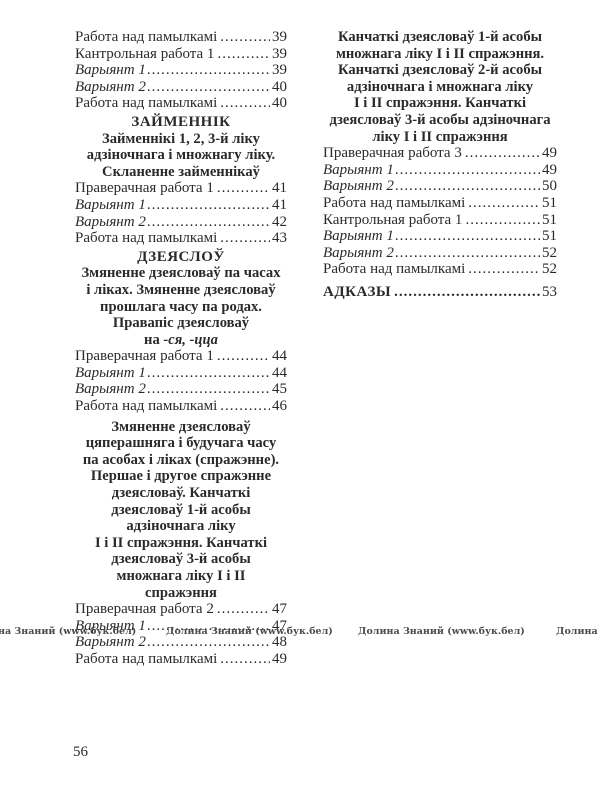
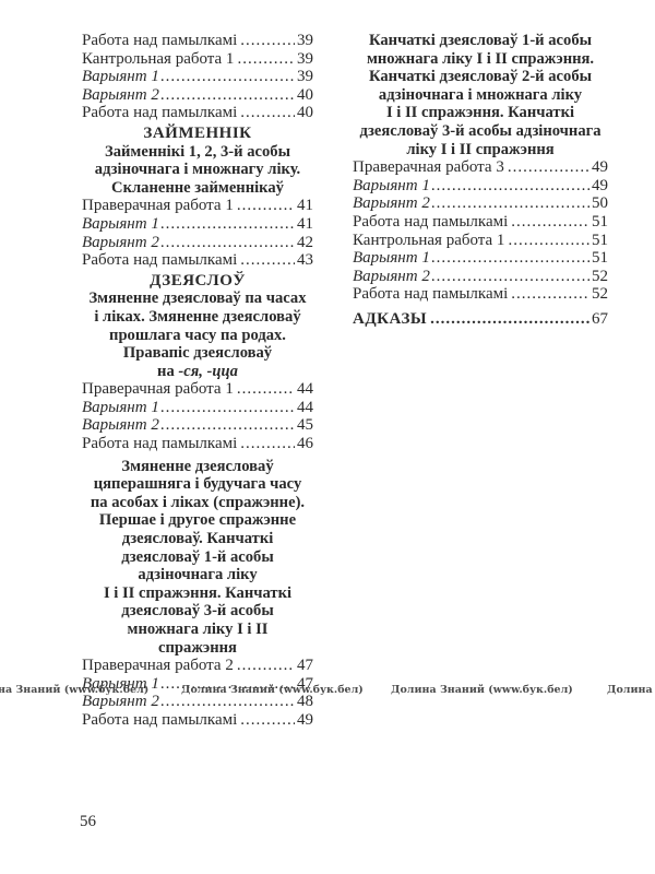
  Работа над памылкамі
  39
  Кантрольная работа 1
  39
  Варыянт 1
  39
  Варыянт 2
  40
  Работа над памылкамі
  40
  ЗАЙМЕННІК
- Займеннікі 1, 2, 3-й ліку
+ Займеннікі 1, 2, 3-й асобы
  адзіночнага і множнагу ліку.
  Скланенне займеннікаў
  Праверачная работа 1
  41
  Варыянт 1
  41
  Варыянт 2
  42
  Работа над памылкамі
  43
  ДЗЕЯСЛОЎ
  Змяненне дзеясловаў па часах
  і ліках. Змяненне дзеясловаў
  прошлага часу па родах.
  Правапіс дзеясловаў
  на -ся, -цца
  Праверачная работа 1
  44
  Варыянт 1
  44
  Варыянт 2
  45
  Работа над памылкамі
  46
  Змяненне дзеясловаў
  цяперашняга і будучага часу
  па асобах і ліках (спражэнне).
  Першае і другое спражэнне
  дзеясловаў. Канчаткі
  дзеясловаў 1-й асобы
  адзіночнага ліку
  I і II спражэння. Канчаткі
  дзеясловаў 3-й асобы
  множнага ліку I і II
  спражэння
  Праверачная работа 2
  47
  Варыянт 1
  47
  Варыянт 2
  48
  Работа над памылкамі
  49
  Канчаткі дзеясловаў 1-й асобы
  множнага ліку I і II спражэння.
  Канчаткі дзеясловаў 2-й асобы
  адзіночнага і множнага ліку
  I і II спражэння. Канчаткі
  дзеясловаў 3-й асобы адзіночнага
  ліку I і II спражэння
  Праверачная работа 3
  49
  Варыянт 1
  49
  Варыянт 2
  50
  Работа над памылкамі
  51
  Кантрольная работа 1
  51
  Варыянт 1
  51
  Варыянт 2
  52
  Работа над памылкамі
  52
  АДКАЗЫ
- 53
+ 67
  на Знаний (www.бук.бел)
  Долина Знаний (www.бук.бел)
  Долина Знаний (www.бук.бел)
  Долина
  56
